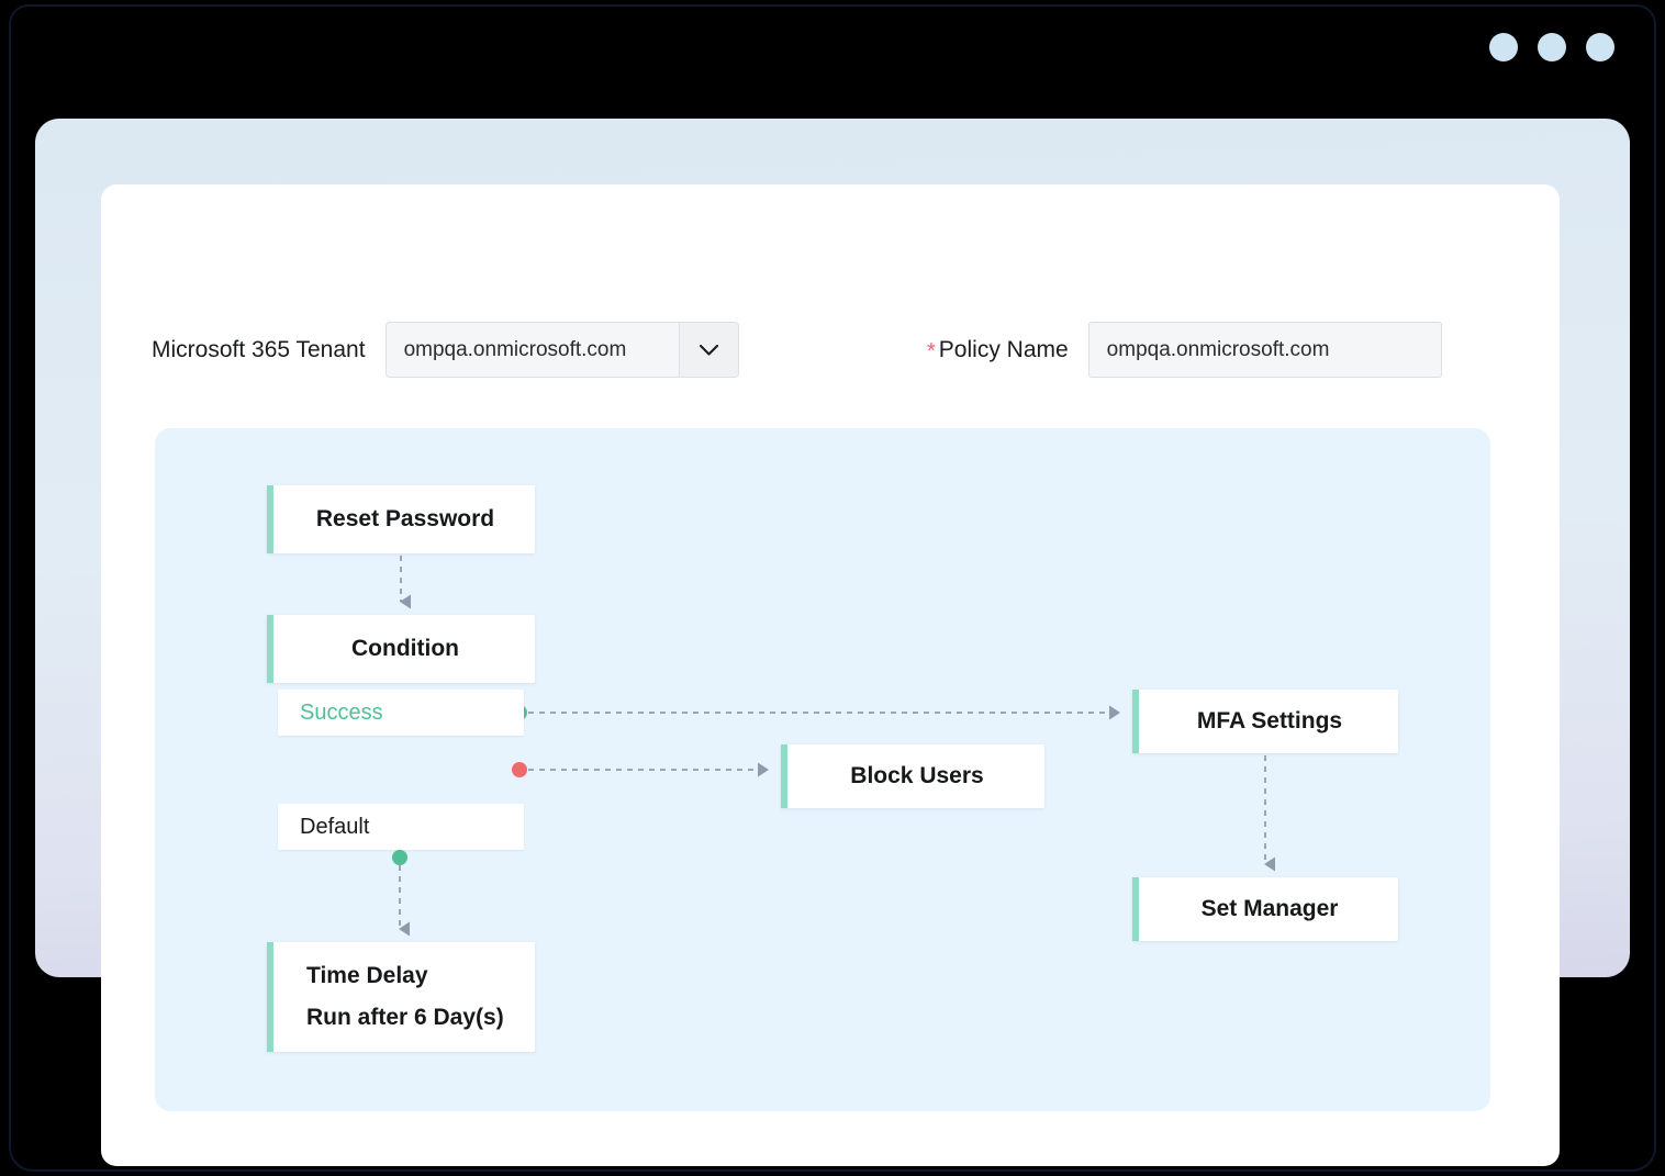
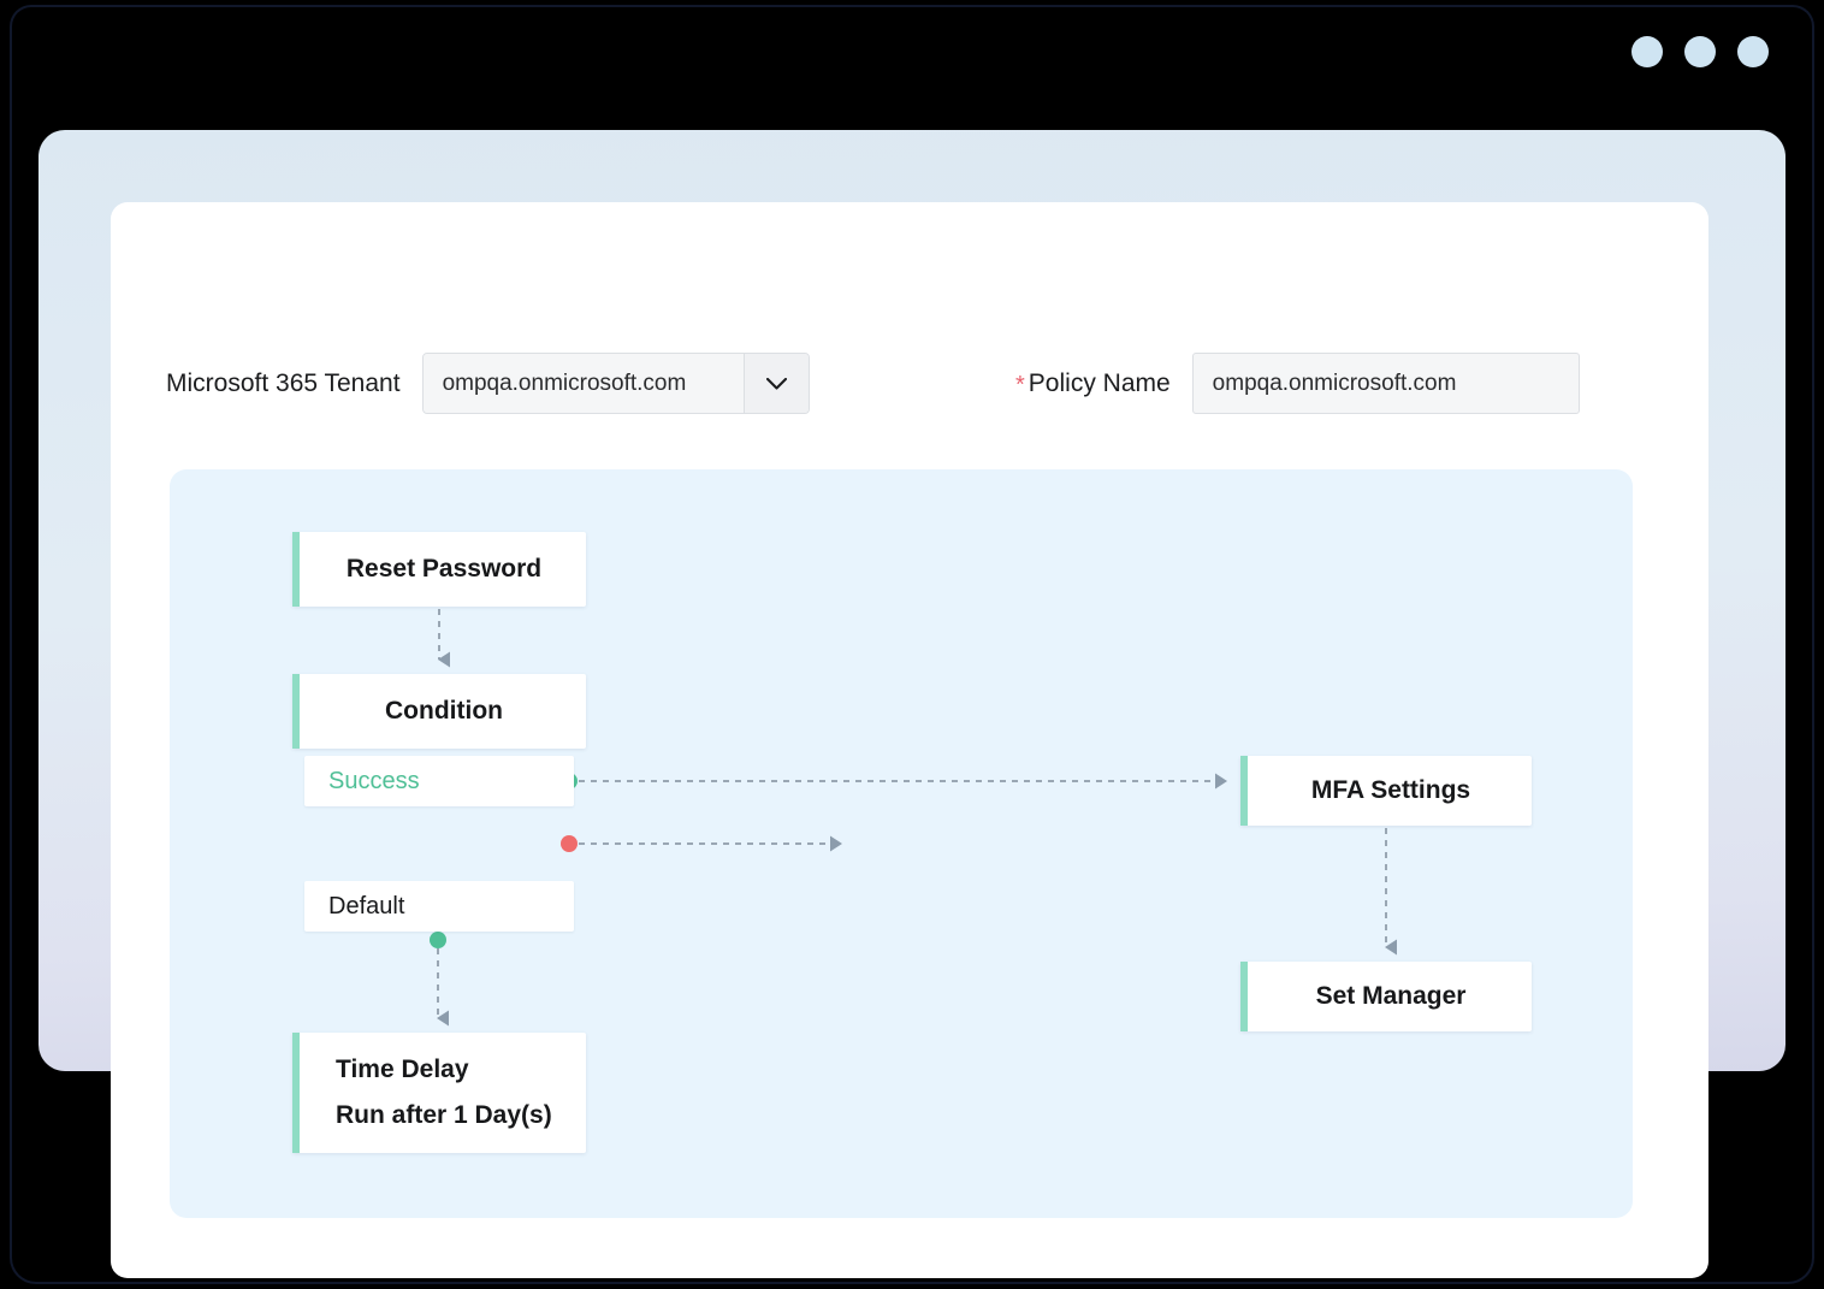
  Microsoft 365 Tenant
  ompqa.onmicrosoft.com
  *
  Policy Name
  ompqa.onmicrosoft.com
  Reset Password
  Condition
  Success
  Default
- Block Users
  MFA Settings
  Set Manager
  Time Delay
- Run after 6 Day(s)
+ Run after 1 Day(s)
